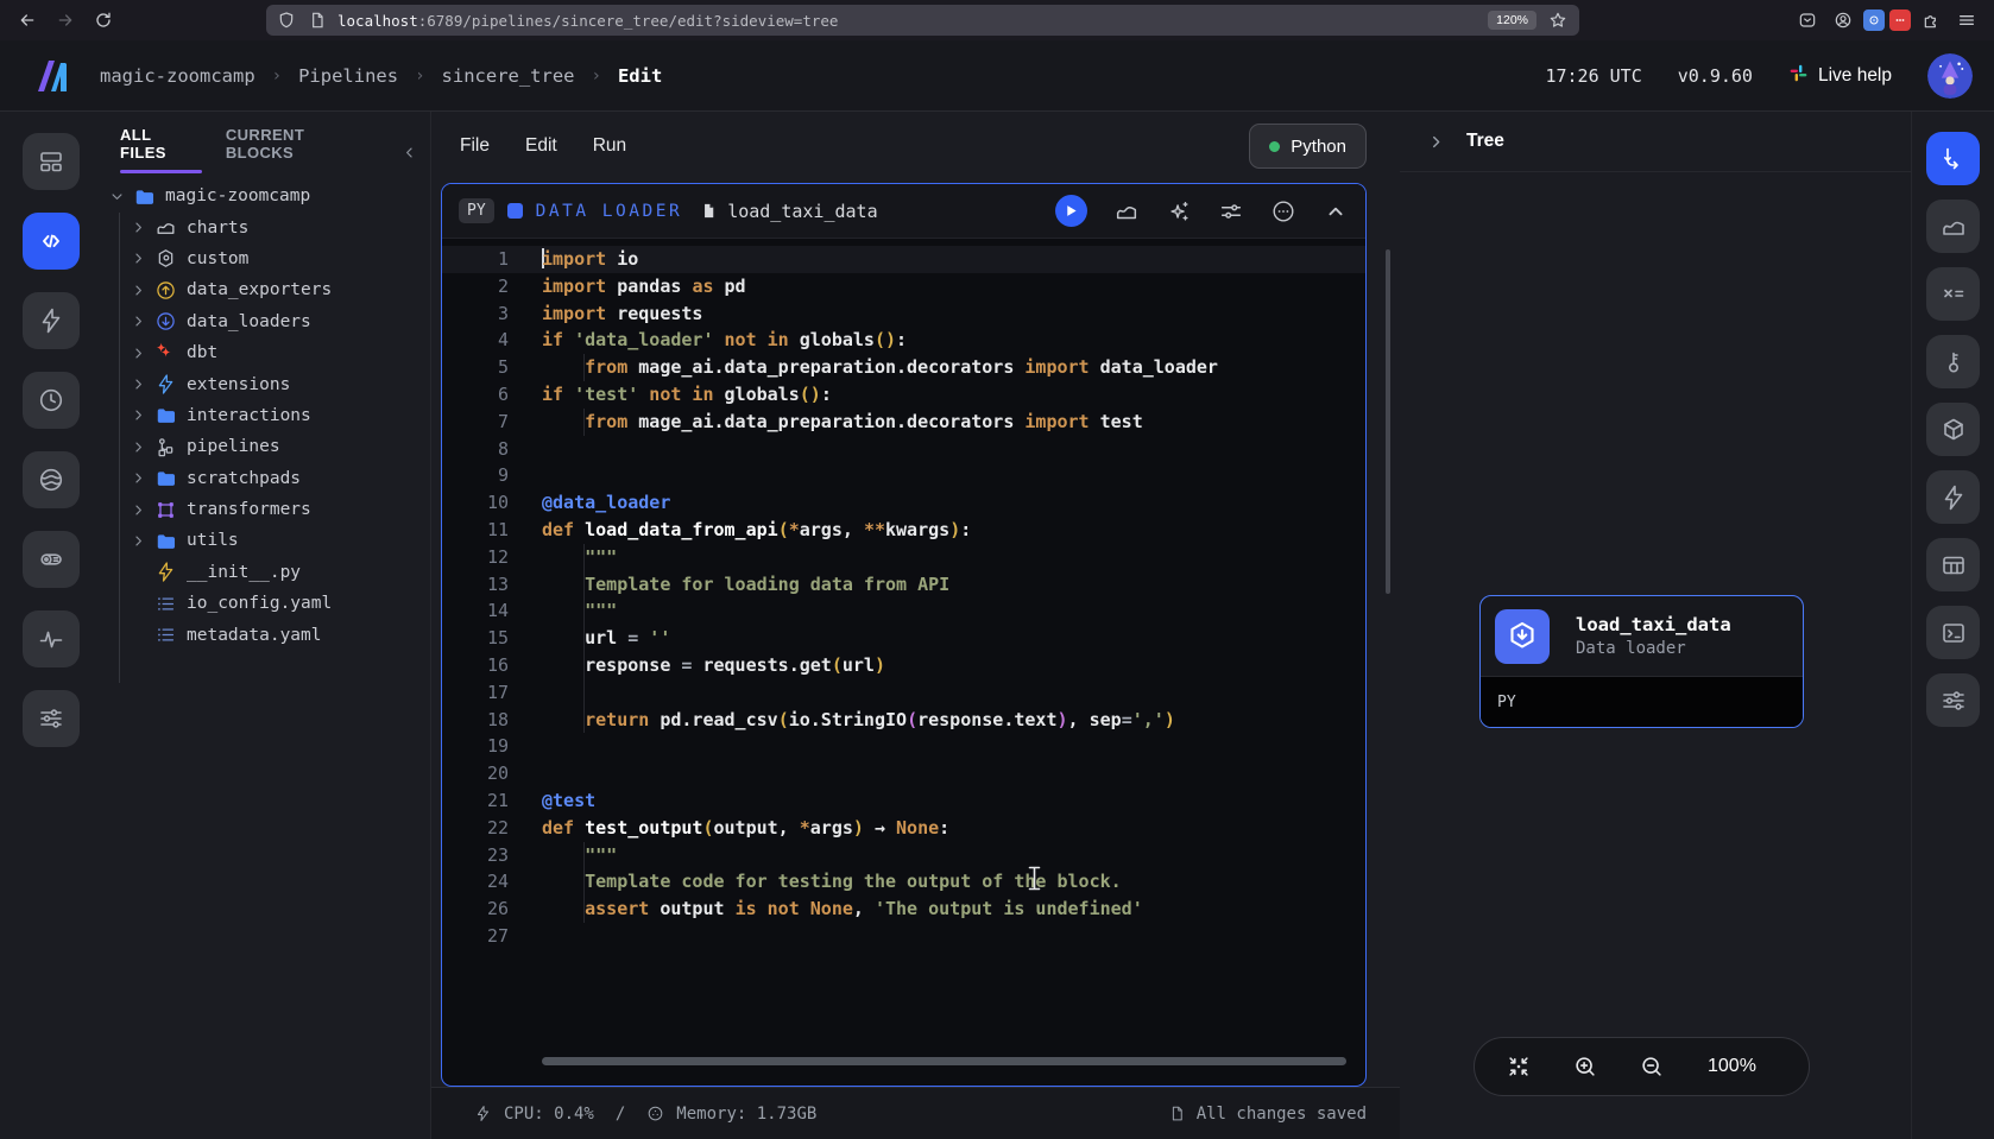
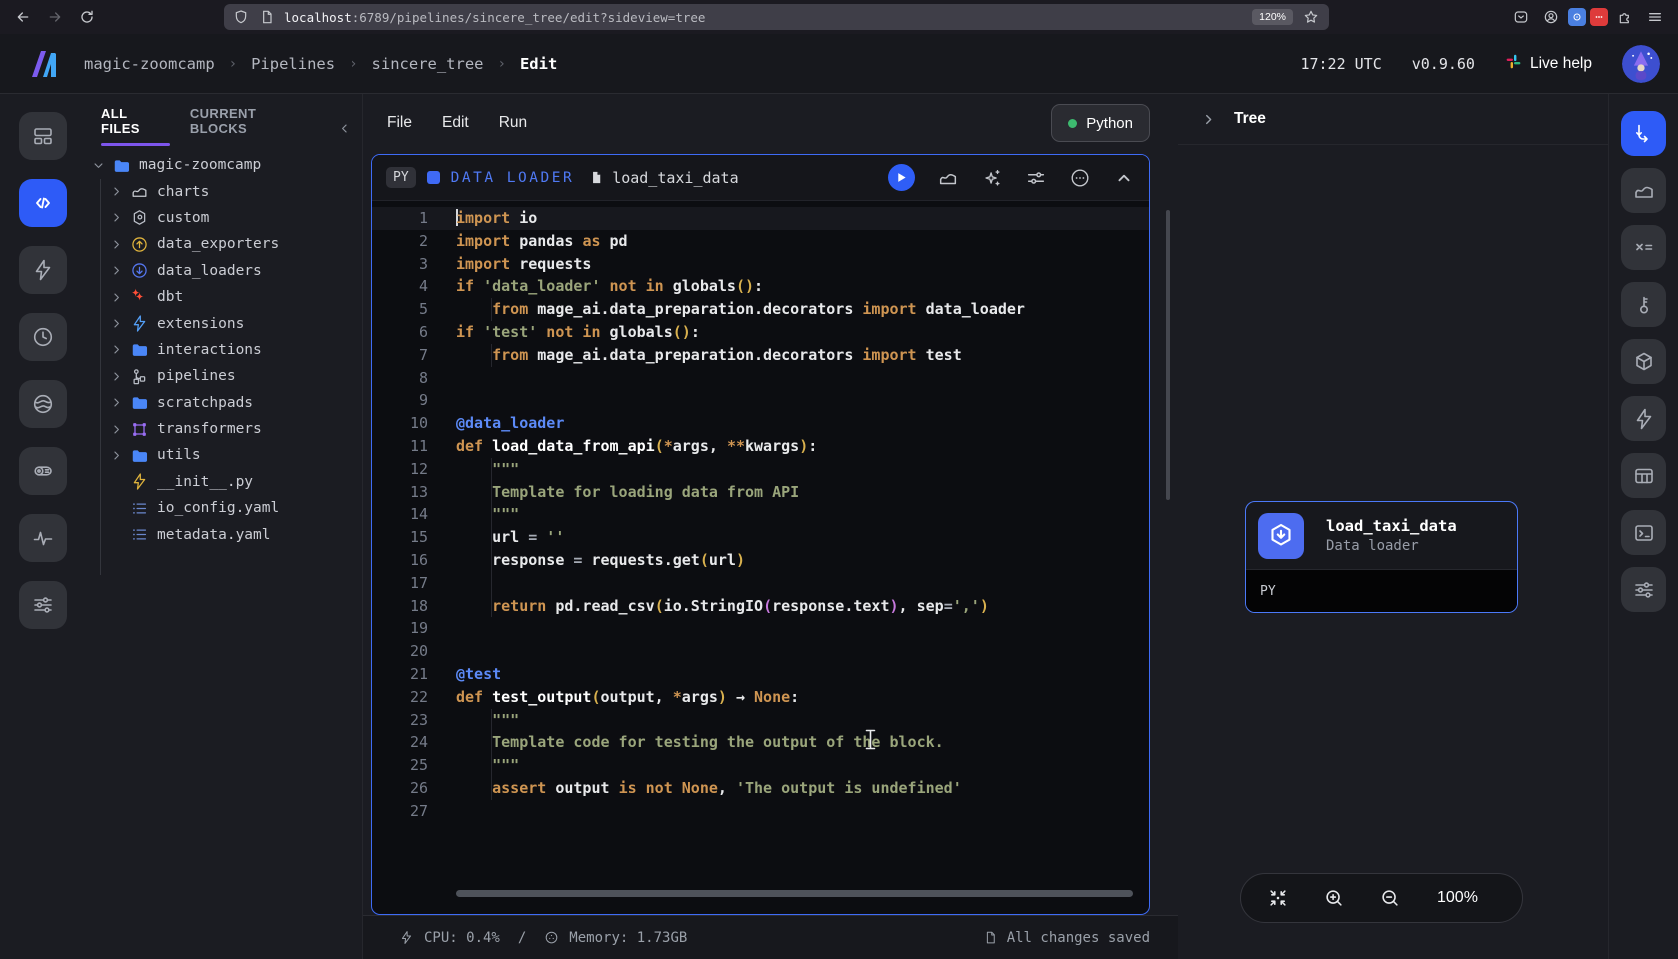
  localhost:6789/pipelines/sincere_tree/edit?sideview=tree
  120%
  magic-zoomcamp
  ›
  Pipelines
  ›
  sincere_tree
  ›
  Edit
- 17:26 UTC
+ 17:22 UTC
  v0.9.60
  Live help
  ALL FILES
  CURRENT BLOCKS
  magic-zoomcamp
  charts
  custom
  data_exporters
  data_loaders
  dbt
  extensions
  interactions
  pipelines
  scratchpads
  transformers
  utils
  __init__.py
  io_config.yaml
  metadata.yaml
  File
  Edit
  Run
  Python
  PY
  DATA LOADER
  load_taxi_data
  1 import io
  2 import pandas as pd
  3 import requests
  4 if 'data_loader' not in globals():
  5 from mage_ai.data_preparation.decorators import data_loader
  6 if 'test' not in globals():
  7 from mage_ai.data_preparation.decorators import test
  8
  9
  10 @data_loader
  11 def load_data_from_api(*args, **kwargs):
  12 """
  13 Template for loading data from API
  14 """
  15 url = ''
  16 response = requests.get(url)
  17
  18 return pd.read_csv(io.StringIO(response.text), sep=',')
  19
  20
  21 @test
  22 def test_output(output, *args) → None:
  23 """
  24 Template code for testing the output of the block.
+ 25 """
  26 assert output is not None, 'The output is undefined'
  27
  CPU: 0.4%
  /
  Memory: 1.73GB
  All changes saved
  Tree
  load_taxi_data
  Data loader
  PY
  100%
